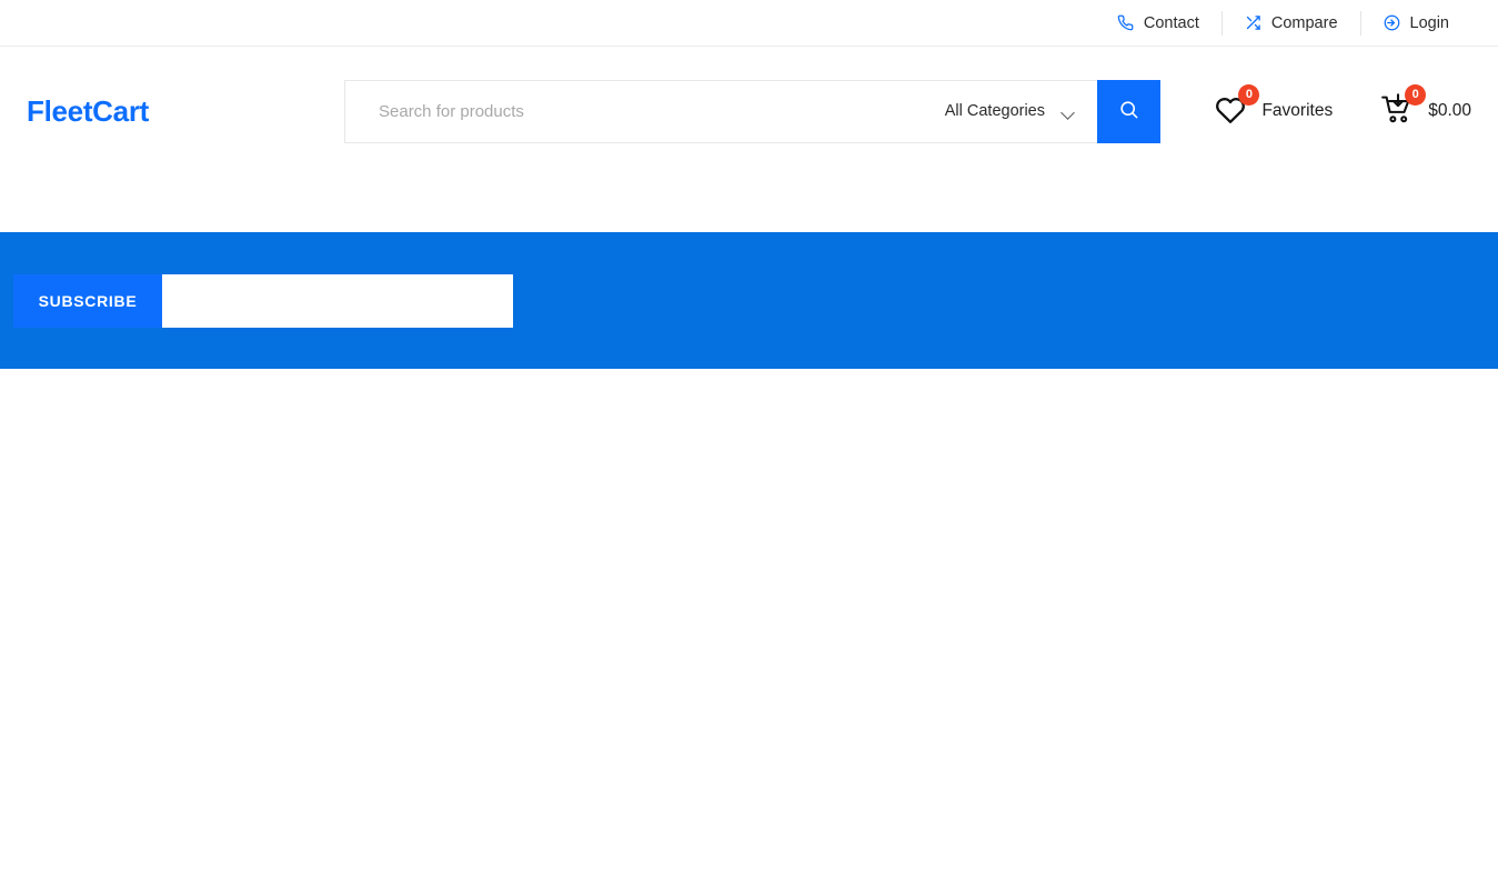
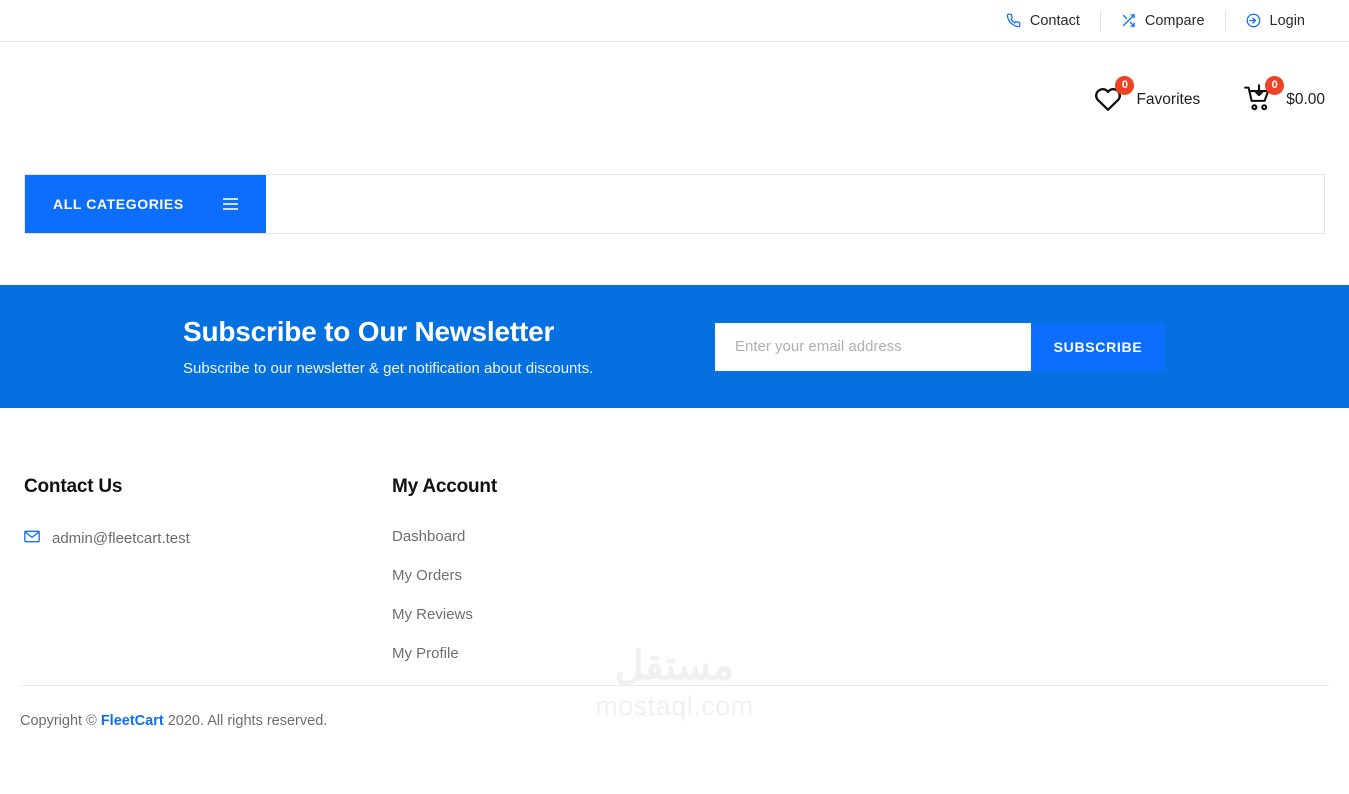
  Contact
  Compare
  Login
- FleetCart
- Search for products
- All Categories
  0
  Favorites
  0
  $0.00
+ ALL CATEGORIES
+ Subscribe to Our Newsletter
+ Subscribe to our newsletter & get notification about discounts.
+ Enter your email address
  SUBSCRIBE
+ Contact Us
+ admin@fleetcart.test
+ My Account
+ Dashboard
+ My Orders
+ My Reviews
+ My Profile
+ Copyright © FleetCart 2020. All rights reserved.
